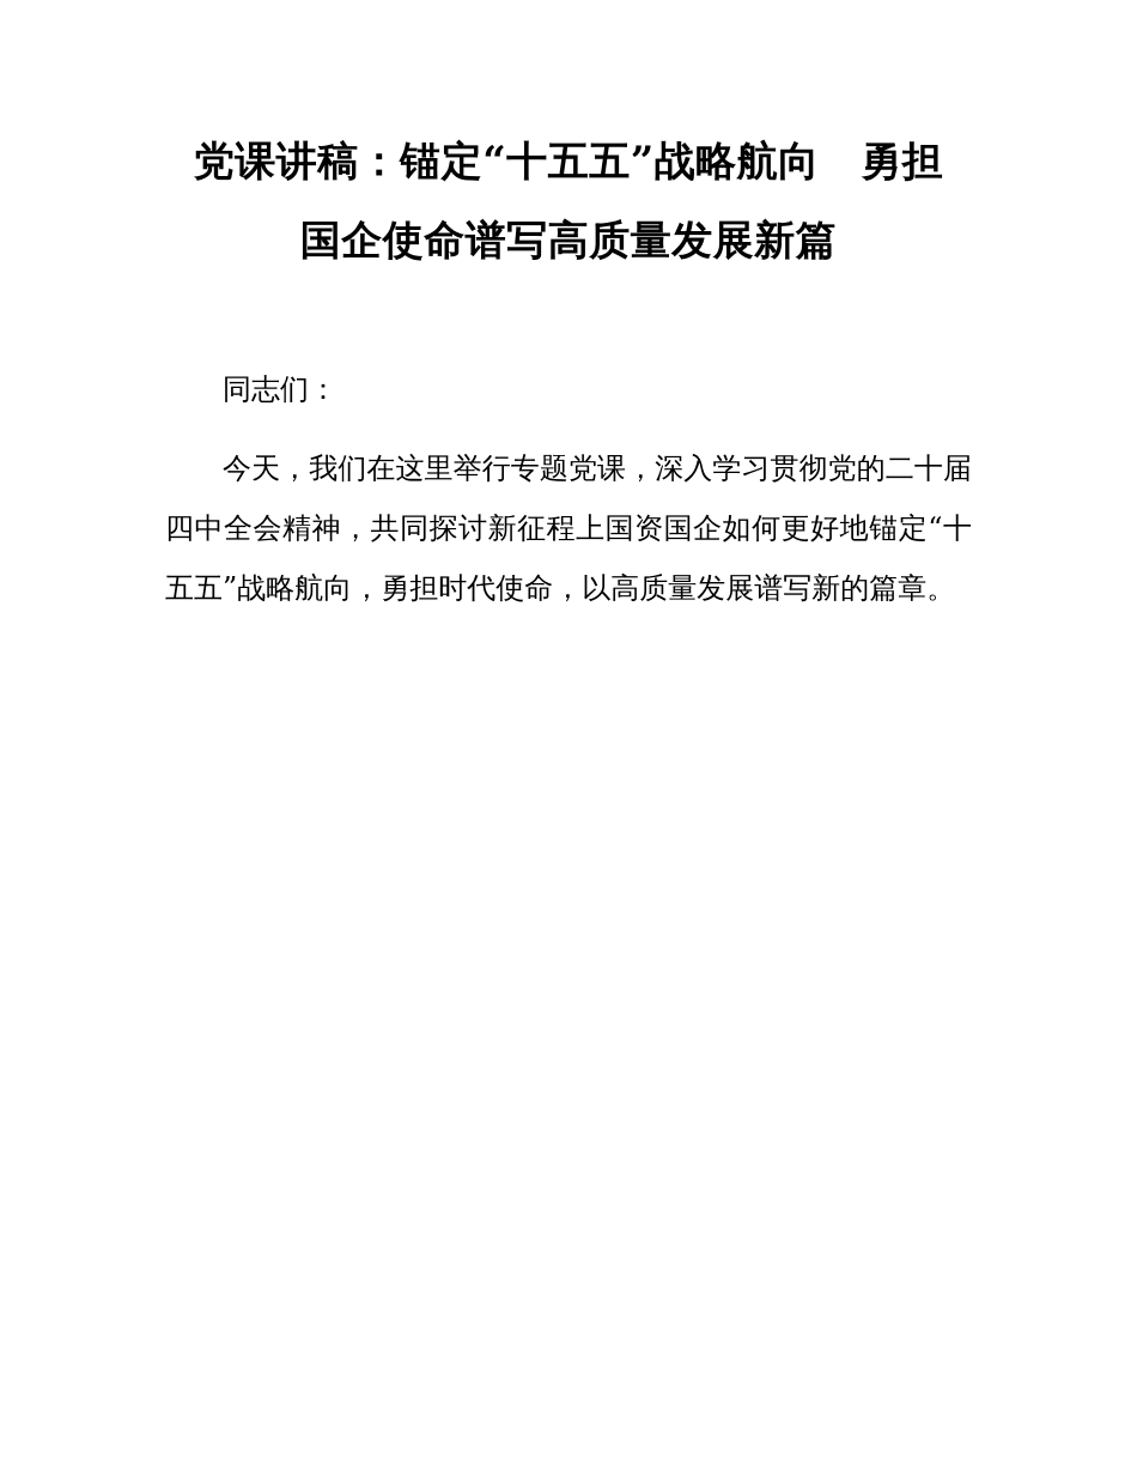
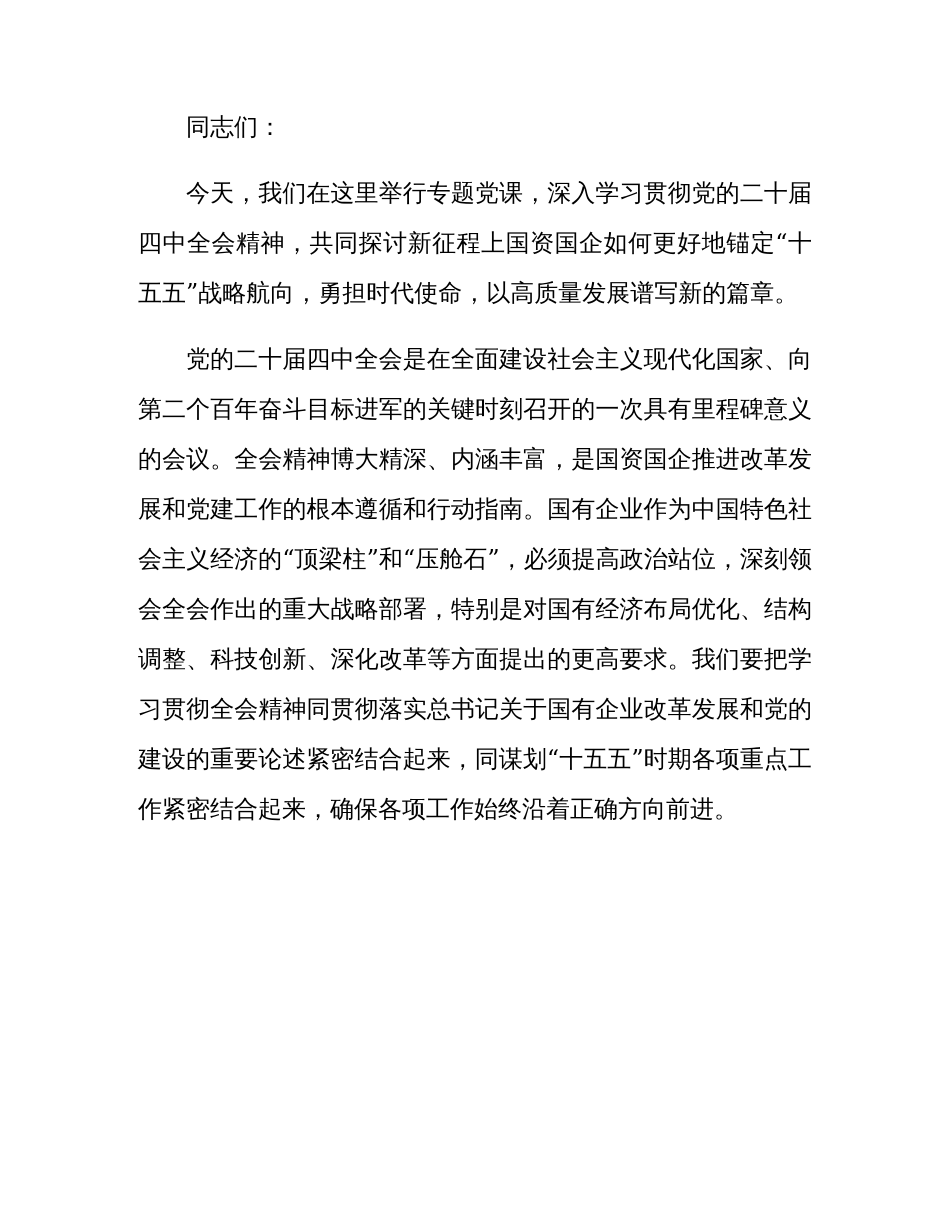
- 党课讲稿：锚定“十五五”战略航向 勇担
- 国企使命谱写高质量发展新篇
  同志们：
  今天，我们在这里举行专题党课，深入学习贯彻党的二十届四中全会精神，共同探讨新征程上国资国企如何更好地锚定“十五五”战略航向，勇担时代使命，以高质量发展谱写新的篇章。
+ 党的二十届四中全会是在全面建设社会主义现代化国家、向第二个百年奋斗目标进军的关键时刻召开的一次具有里程碑意义的会议。全会精神博大精深、内涵丰富，是国资国企推进改革发展和党建工作的根本遵循和行动指南。国有企业作为中国特色社会主义经济的“顶梁柱”和“压舱石”，必须提高政治站位，深刻领会全会作出的重大战略部署，特别是对国有经济布局优化、结构调整、科技创新、深化改革等方面提出的更高要求。我们要把学习贯彻全会精神同贯彻落实总书记关于国有企业改革发展和党的建设的重要论述紧密结合起来，同谋划“十五五”时期各项重点工作紧密结合起来，确保各项工作始终沿着正确方向前进。
